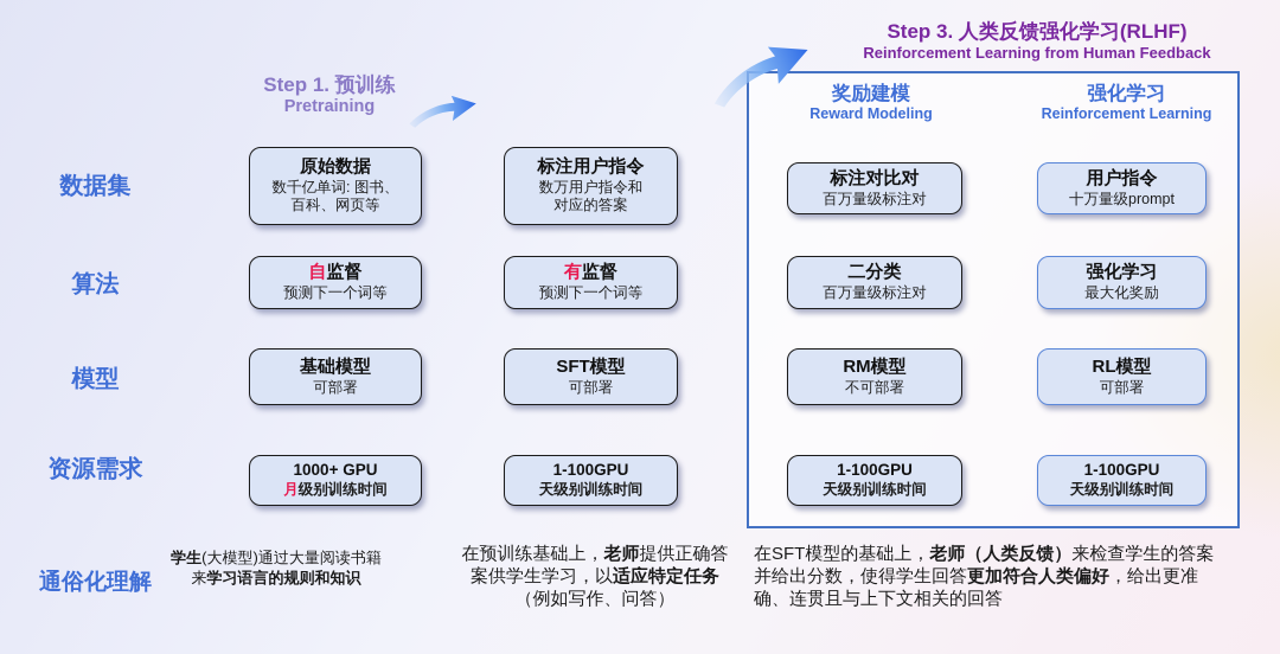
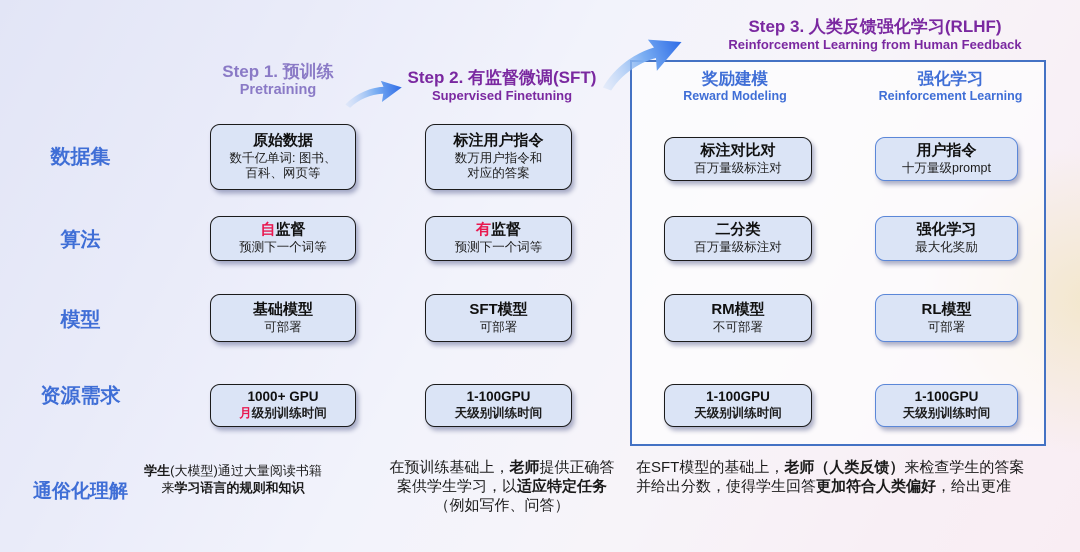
  Step 1. 预训练
  Pretraining
+ Step 2. 有监督微调(SFT)
+ Supervised Finetuning
  Step 3. 人类反馈强化学习(RLHF)
  Reinforcement Learning from Human Feedback
  奖励建模
  Reward Modeling
  强化学习
  Reinforcement Learning
  数据集
  算法
  模型
  资源需求
  通俗化理解
  原始数据
  数千亿单词: 图书、
  百科、网页等
  自监督
  预测下一个词等
  基础模型
  可部署
  1000+ GPU
  月级别训练时间
  标注用户指令
  数万用户指令和
  对应的答案
  有监督
  预测下一个词等
  SFT模型
  可部署
  1-100GPU
  天级别训练时间
  标注对比对
  百万量级标注对
  二分类
  百万量级标注对
  RM模型
  不可部署
  1-100GPU
  天级别训练时间
  用户指令
  十万量级prompt
  强化学习
  最大化奖励
  RL模型
  可部署
  1-100GPU
  天级别训练时间
  学生(大模型)通过大量阅读书籍
  来学习语言的规则和知识
  在预训练基础上，老师提供正确答
  案供学生学习，以适应特定任务
  （例如写作、问答）
  在SFT模型的基础上，老师（人类反馈）来检查学生的答案
  并给出分数，使得学生回答更加符合人类偏好，给出更准
- 确、连贯且与上下文相关的回答
